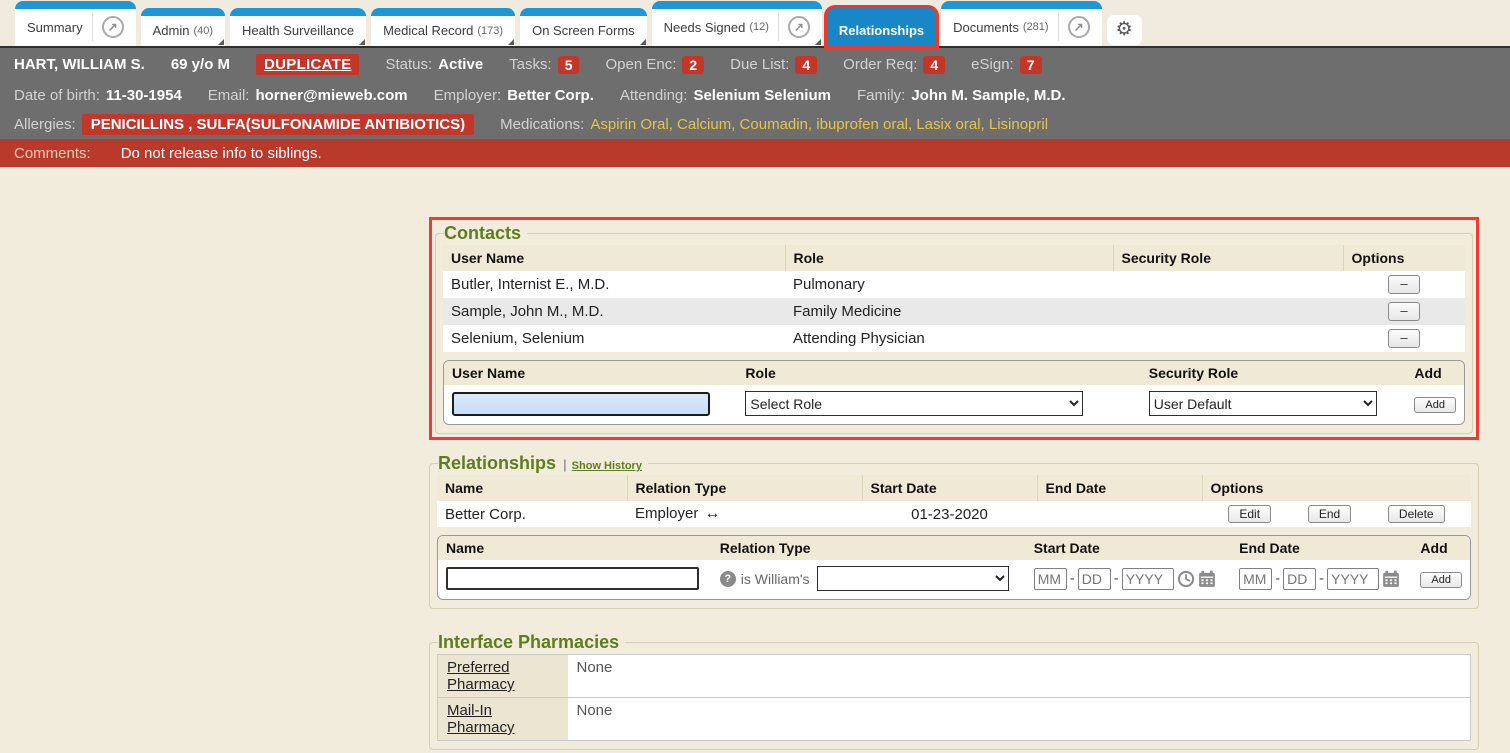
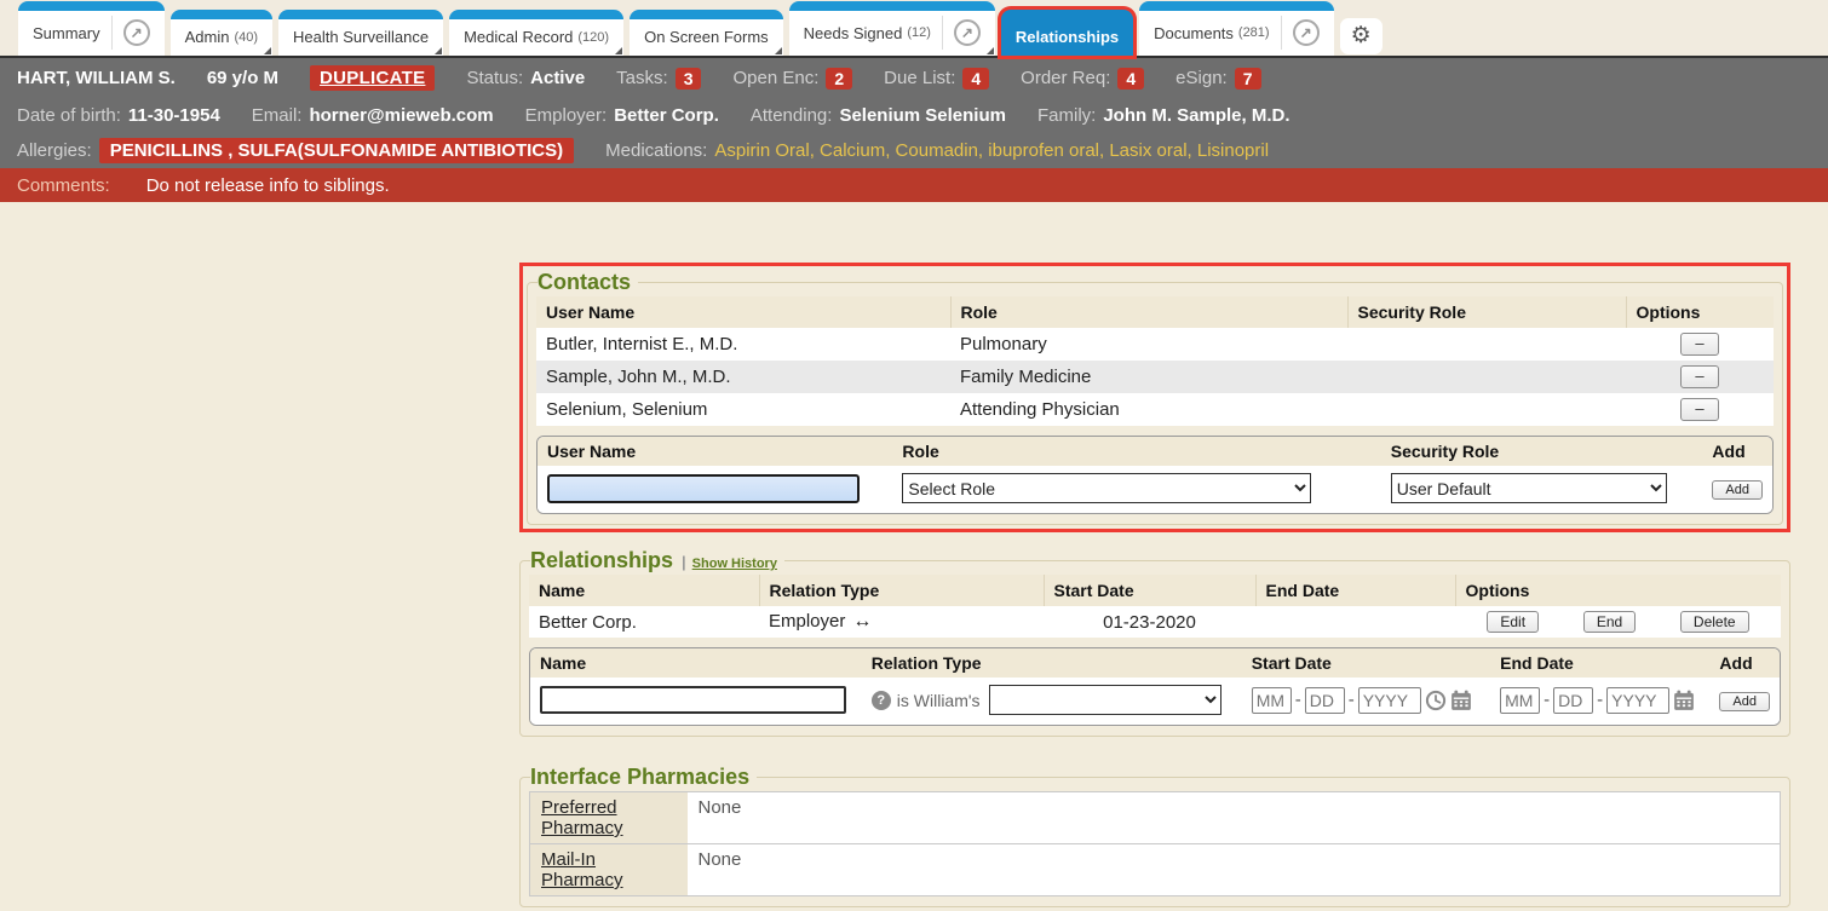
  Summary
  ↗
  Admin
  (40)
  Health Surveillance
  Medical Record
- (173)
+ (120)
  On Screen Forms
  Needs Signed
  (12)
  ↗
  Relationships
  Documents
  (281)
  ↗
  ⚙
  HART, WILLIAM S.
  69 y/o M
  DUPLICATE
  Status:
  Active
  Tasks:
- 5
+ 3
  Open Enc:
  2
  Due List:
  4
  Order Req:
  4
  eSign:
  7
  Date of birth:
  11-30-1954
  Email:
  horner@mieweb.com
  Employer:
  Better Corp.
  Attending:
  Selenium Selenium
  Family:
  John M. Sample, M.D.
  Allergies:
  PENICILLINS , SULFA(SULFONAMIDE ANTIBIOTICS)
  Medications:
  Aspirin Oral, Calcium, Coumadin, ibuprofen oral, Lasix oral, Lisinopril
  Comments:
  Do not release info to siblings.
  Contacts
  User Name	Role	Security Role	Options
  Butler, Internist E., M.D.	Pulmonary		–
  Sample, John M., M.D.	Family Medicine		–
  Selenium, Selenium	Attending Physician		–
  User Name	Role	Security Role	Add
  	Select Role	User Default	Add
  Relationships
  |
  Show History
  Name	Relation Type	Start Date	End Date	Options
  Better Corp.	Employer ↔	01-23-2020		Edit End Delete
  Name	Relation Type	Start Date	End Date	Add
  	? is William's	MM - DD - YYYY	MM - DD - YYYY	Add
  Interface Pharmacies
  Preferred Pharmacy	None
  Mail-In Pharmacy	None
